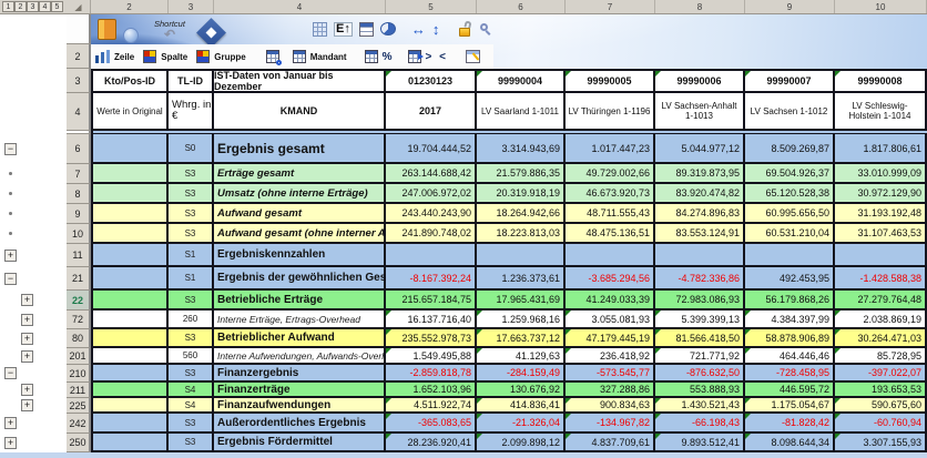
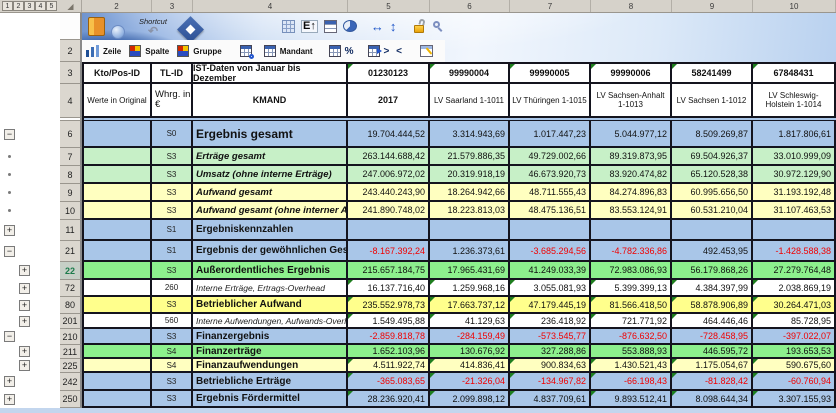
  ◢
  2
  3
  4
  5
  6
  7
  8
  9
  10
  2
  3
  4
  Shortcut
  ↶
  E↑
  ↔
  ↕
  Zeile
  Spalte
  Gruppe
  Mandant
  %
  > <
  Kto/Pos-ID
  TL-ID
  IST-Daten von Januar bis Dezember
  01230123
  99990004
  99990005
  99990006
- 99990007
+ 58241499
- 99990008
+ 67848431
  Werte in Original
  Whrg. in €
  KMAND
  2017
  LV Saarland 1-1011
- LV Thüringen 1-1196
+ LV Thüringen 1-1015
  LV Sachsen-Anhalt 1-1013
  LV Sachsen 1-1012
  LV Schleswig-Holstein 1-1014
  −
  6
  S0
  Ergebnis gesamt
  19.704.444,52
  3.314.943,69
  1.017.447,23
  5.044.977,12
  8.509.269,87
  1.817.806,61
  7
  S3
  Erträge gesamt
  263.144.688,42
  21.579.886,35
  49.729.002,66
  89.319.873,95
  69.504.926,37
  33.010.999,09
  8
  S3
  Umsatz (ohne interne Erträge)
  247.006.972,02
  20.319.918,19
  46.673.920,73
  83.920.474,82
  65.120.528,38
  30.972.129,90
  9
  S3
  Aufwand gesamt
  243.440.243,90
  18.264.942,66
  48.711.555,43
  84.274.896,83
  60.995.656,50
  31.193.192,48
  10
  S3
  Aufwand gesamt (ohne interner A
  241.890.748,02
  18.223.813,03
  48.475.136,51
  83.553.124,91
  60.531.210,04
  31.107.463,53
  +
  11
  S1
  Ergebniskennzahlen
  −
  21
  S1
  -8.167.392,24
  1.236.373,61
  -3.685.294,56
  -4.782.336,86
  492.453,95
  -1.428.588,38
  +
  22
  S3
- Betriebliche Erträge
+ Außerordentliches Ergebnis
  215.657.184,75
  17.965.431,69
  41.249.033,39
  72.983.086,93
  56.179.868,26
  27.279.764,48
  +
  72
  260
  Interne Erträge, Ertrags-Overhead
  16.137.716,40
  1.259.968,16
  3.055.081,93
  5.399.399,13
  4.384.397,99
  2.038.869,19
  +
  80
  S3
  Betrieblicher Aufwand
  235.552.978,73
  17.663.737,12
  47.179.445,19
  81.566.418,50
  58.878.906,89
  30.264.471,03
  +
  201
  560
  Interne Aufwendungen, Aufwands-Overh
  1.549.495,88
  41.129,63
  236.418,92
  721.771,92
  464.446,46
  85.728,95
  −
  210
  S3
  Finanzergebnis
  -2.859.818,78
  -284.159,49
  -573.545,77
  -876.632,50
  -728.458,95
  -397.022,07
  +
  211
  S4
  Finanzerträge
  1.652.103,96
  130.676,92
  327.288,86
  553.888,93
  446.595,72
  193.653,53
  +
  225
  S4
  Finanzaufwendungen
  4.511.922,74
  414.836,41
  900.834,63
  1.430.521,43
  1.175.054,67
  590.675,60
  +
  242
  S3
- Außerordentliches Ergebnis
+ Betriebliche Erträge
  -365.083,65
  -21.326,04
  -134.967,82
  -66.198,43
  -81.828,42
  -60.760,94
  +
  250
  S3
  Ergebnis Fördermittel
  28.236.920,41
  2.099.898,12
  4.837.709,61
  9.893.512,41
  8.098.644,34
  3.307.155,93
